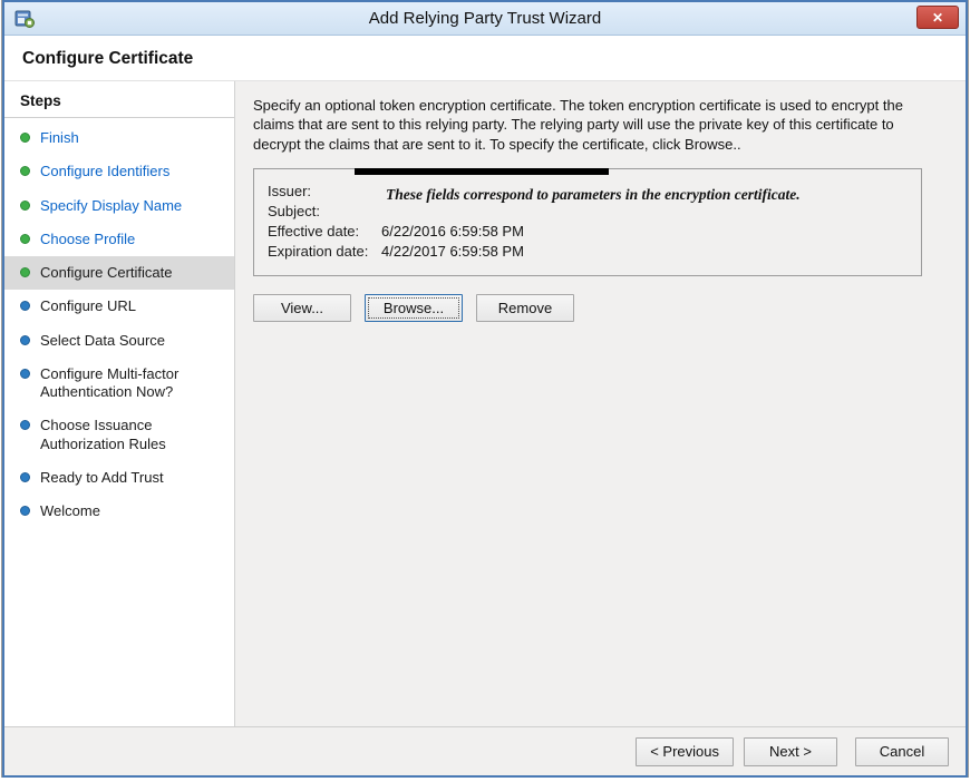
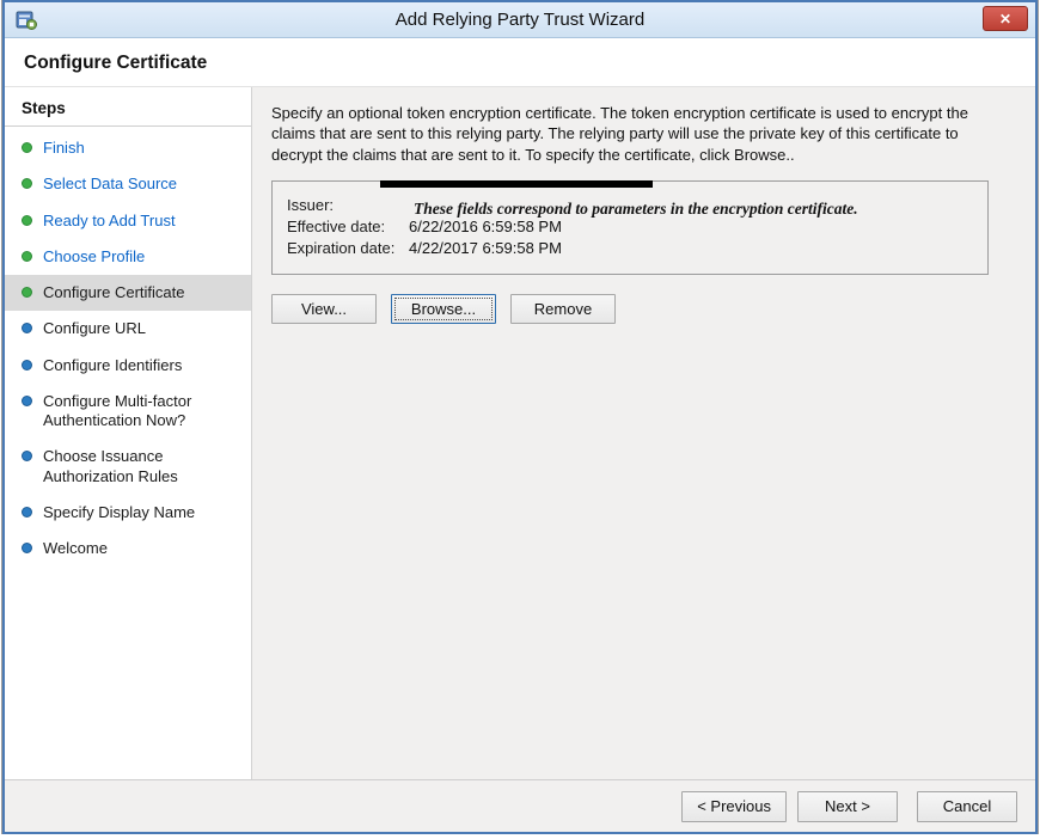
  Add Relying Party Trust Wizard
  ✕
  Configure Certificate
  Steps
  Finish
- Configure Identifiers
+ Select Data Source
- Specify Display Name
+ Ready to Add Trust
  Choose Profile
  Configure Certificate
  Configure URL
- Select Data Source
+ Configure Identifiers
  Configure Multi-factor Authentication Now?
  Choose Issuance Authorization Rules
- Ready to Add Trust
+ Specify Display Name
  Welcome
  Specify an optional token encryption certificate. The token encryption certificate is used to encrypt the claims that are sent to this relying party. The relying party will use the private key of this certificate to decrypt the claims that are sent to it. To specify the certificate, click Browse..
  These fields correspond to parameters in the encryption certificate.
  Issuer:
- Subject:
  Effective date:
  6/22/2016 6:59:58 PM
  Expiration date:
  4/22/2017 6:59:58 PM
  View...
  Browse...
  Remove
  < Previous
  Next >
  Cancel
